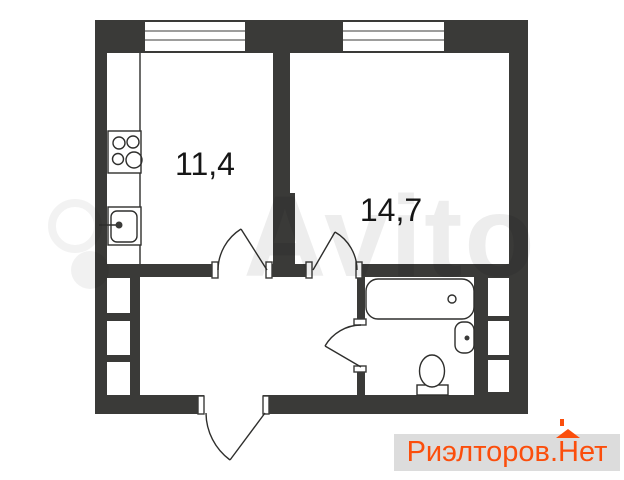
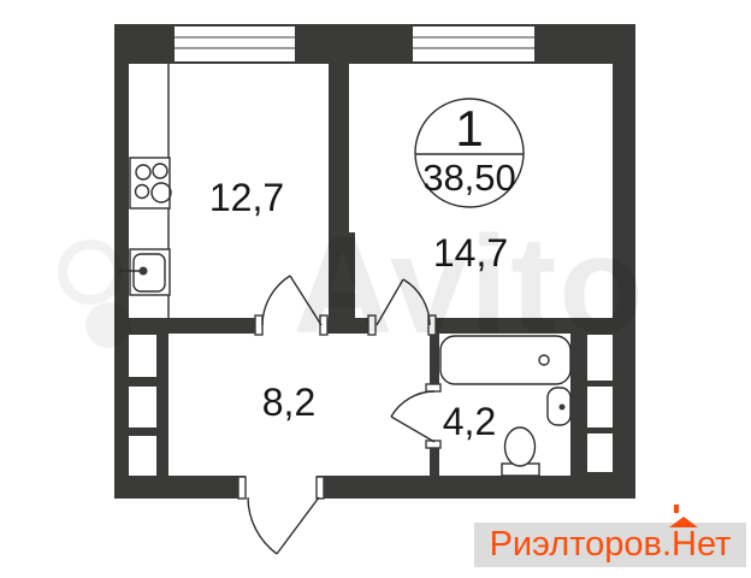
+ 1
+ 38,50
- 11,4
+ 12,7
  14,7
+ 8,2
+ 4,2
  Avito
  Риэлторов.
  Н
  ет
